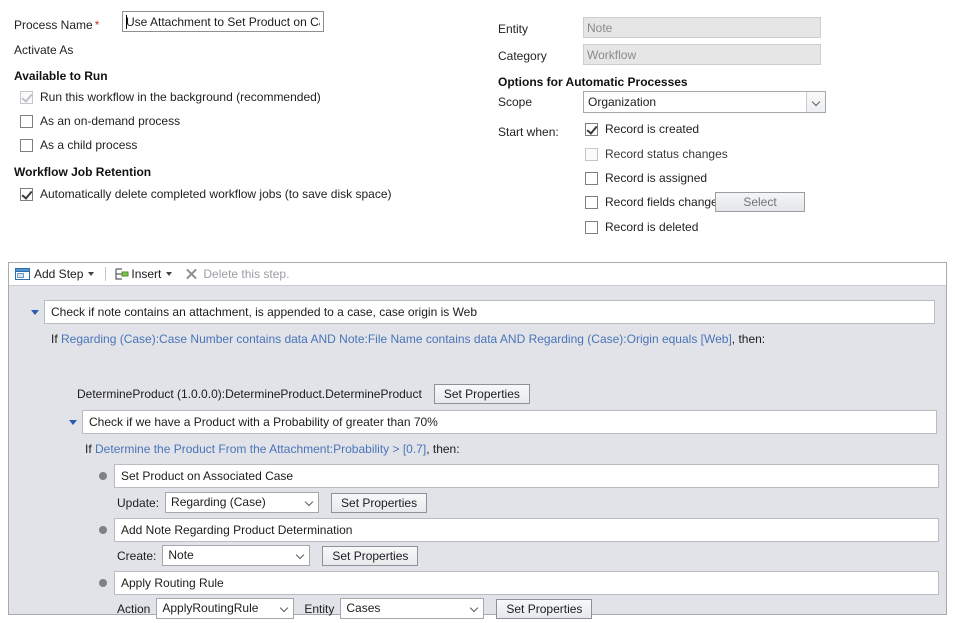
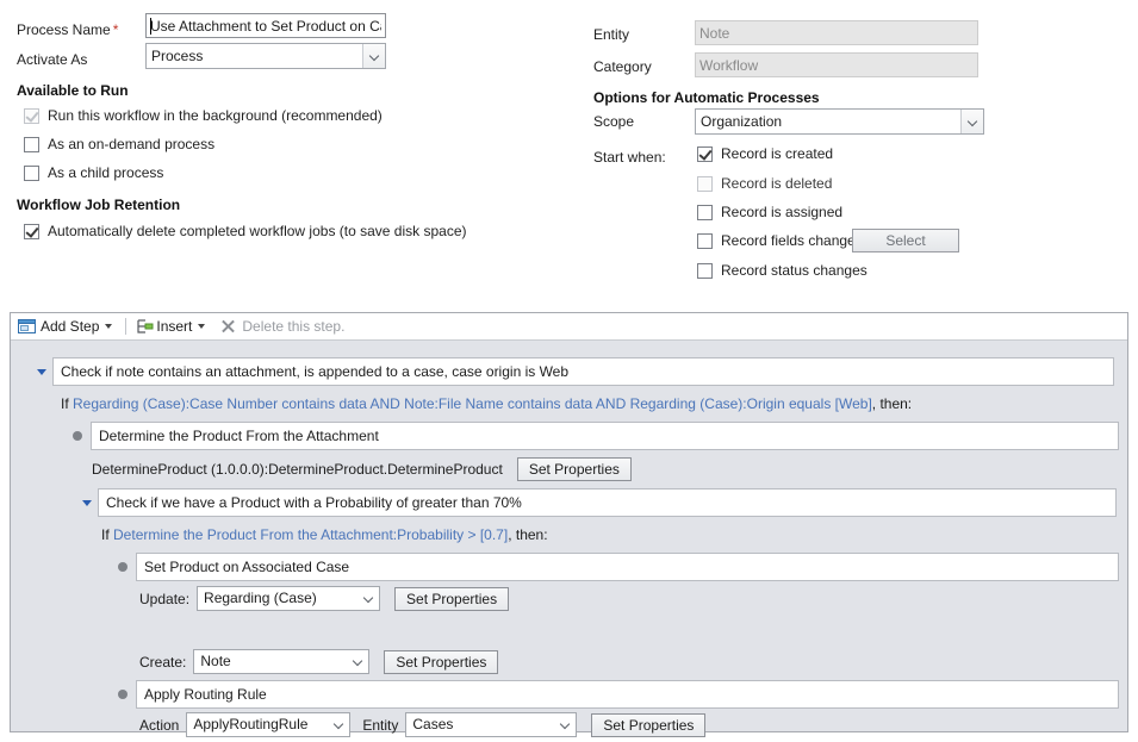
  Process Name *
  Use Attachment to Set Product on C
  Activate As
+ Process
  Available to Run
  Run this workflow in the background (recommended)
  As an on-demand process
  As a child process
  Workflow Job Retention
  Automatically delete completed workflow jobs (to save disk space)
  Entity
  Note
  Category
  Workflow
  Options for Automatic Processes
  Scope
  Organization
  Start when:
  Record is created
- Record status changes
+ Record is deleted
  Record is assigned
  Record fields chang
  Select
- Record is deleted
+ Record status changes
  Add Step
  Insert
  Delete this step.
  Check if note contains an attachment, is appended to a case, case origin is Web
  If Regarding (Case):Case Number contains data AND Note:File Name contains data AND Regarding (Case):Origin equals [Web], then:
+ Determine the Product From the Attachment
  DetermineProduct (1.0.0.0):DetermineProduct.DetermineProduct
  Set Properties
  Check if we have a Product with a Probability of greater than 70%
  If Determine the Product From the Attachment:Probability > [0.7], then:
  Set Product on Associated Case
  Update:
  Regarding (Case)
  Set Properties
- Add Note Regarding Product Determination
  Create:
  Note
  Set Properties
  Apply Routing Rule
  Action
  ApplyRoutingRule
  Entity
  Cases
  Set Properties
